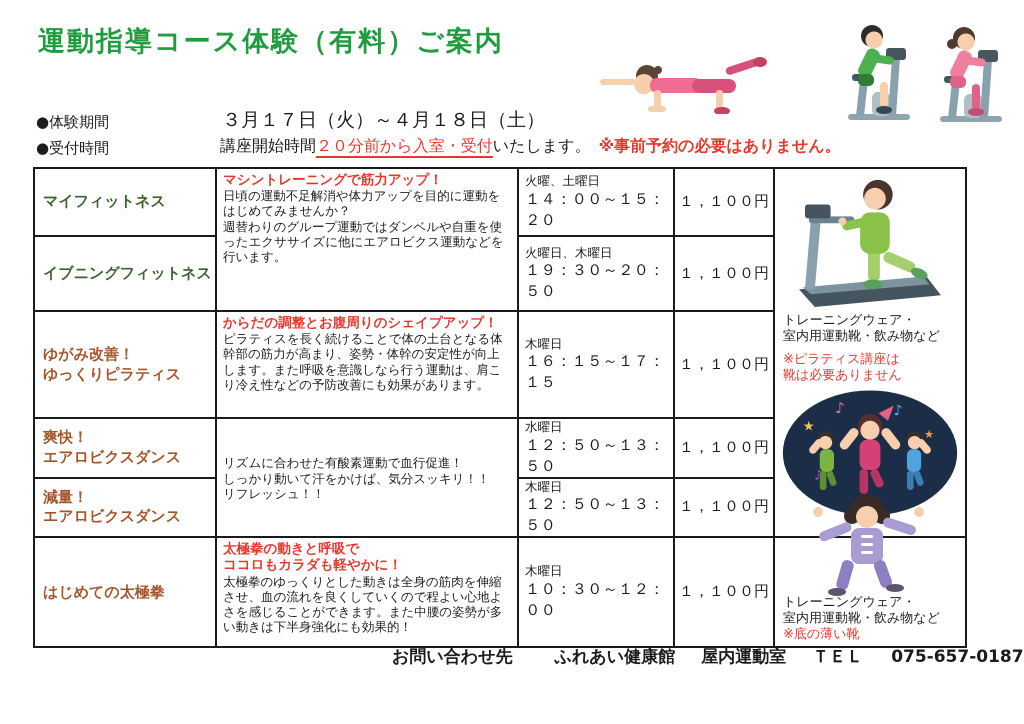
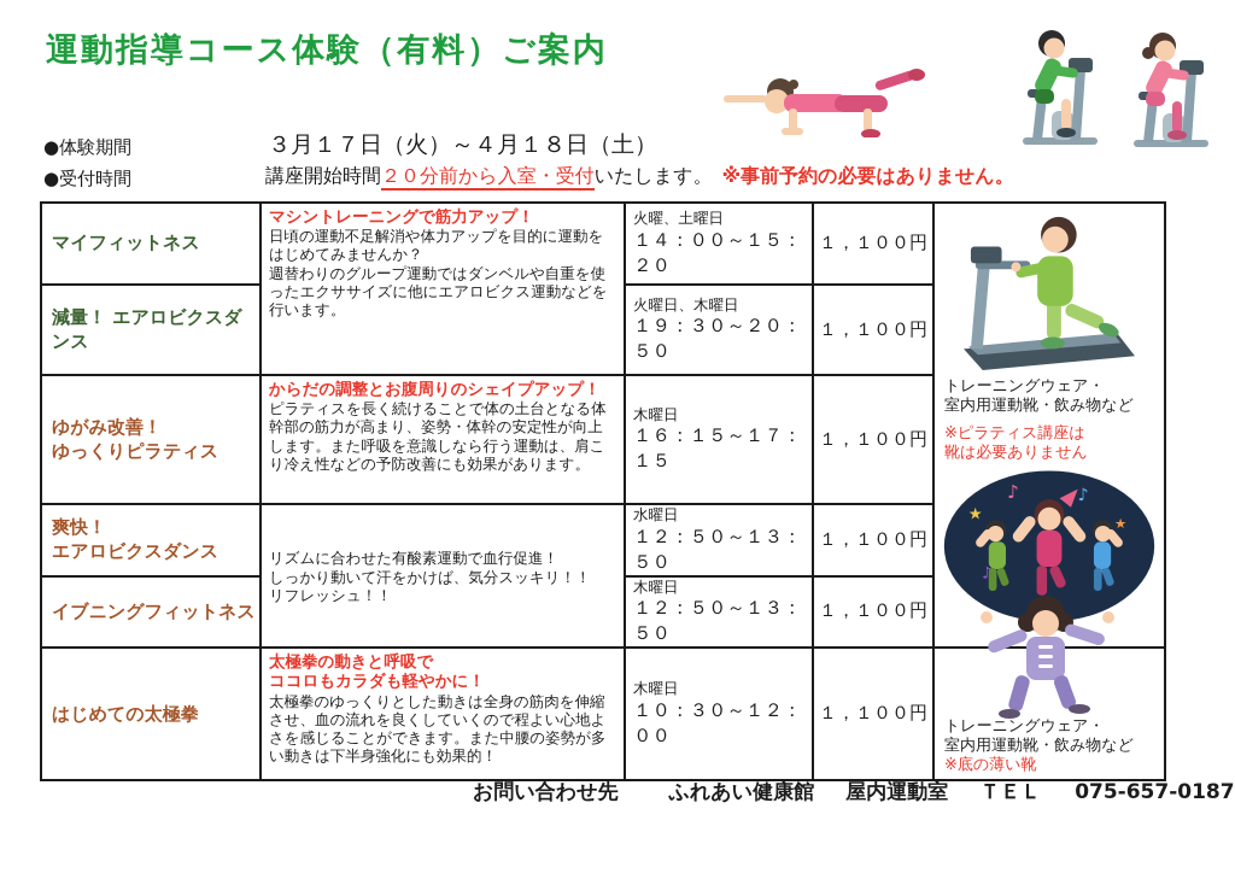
  運動指導コース体験（有料）ご案内
  ●体験期間
  ３月１７日（火）～４月１８日（土）
  ●受付時間
  講座開始時間２０分前から入室・受付いたします。 ※事前予約の必要はありません。
  マイフィットネス	マシントレーニングで筋力アップ！ 日頃の運動不足解消や体力アップを目的に運動をはじめてみませんか？ 週替わりのグループ運動ではダンベルや自重を使ったエクササイズに他にエアロビクス運動などを行います。	火曜、土曜日 １４：００～１５：２０	１，１００円	トレーニングウェア・ 室内用運動靴・飲み物など ※ピラティス講座は 靴は必要ありません ★ ♪ ♪ ★ ♪
- イブニングフィットネス	火曜日、木曜日 １９：３０～２０：５０	１，１００円
+ 減量！ エアロビクスダンス	火曜日、木曜日 １９：３０～２０：５０	１，１００円
  ゆがみ改善！ ゆっくりピラティス	からだの調整とお腹周りのシェイプアップ！ ピラティスを長く続けることで体の土台となる体幹部の筋力が高まり、姿勢・体幹の安定性が向上します。また呼吸を意識しなら行う運動は、肩こり冷え性などの予防改善にも効果があります。	木曜日 １６：１５～１７：１５	１，１００円
  爽快！ エアロビクスダンス	リズムに合わせた有酸素運動で血行促進！ しっかり動いて汗をかけば、気分スッキリ！！ リフレッシュ！！	水曜日 １２：５０～１３：５０	１，１００円
- 減量！ エアロビクスダンス	木曜日 １２：５０～１３：５０	１，１００円
+ イブニングフィットネス	木曜日 １２：５０～１３：５０	１，１００円
  はじめての太極拳	太極拳の動きと呼吸で ココロもカラダも軽やかに！ 太極拳のゆっくりとした動きは全身の筋肉を伸縮させ、血の流れを良くしていくので程よい心地よさを感じることができます。また中腰の姿勢が多い動きは下半身強化にも効果的！	木曜日 １０：３０～１２：００	１，１００円	トレーニングウェア・ 室内用運動靴・飲み物など ※底の薄い靴
  お問い合わせ先
  ふれあい健康館
  屋内運動室
  ＴＥＬ
  075-657-0187
